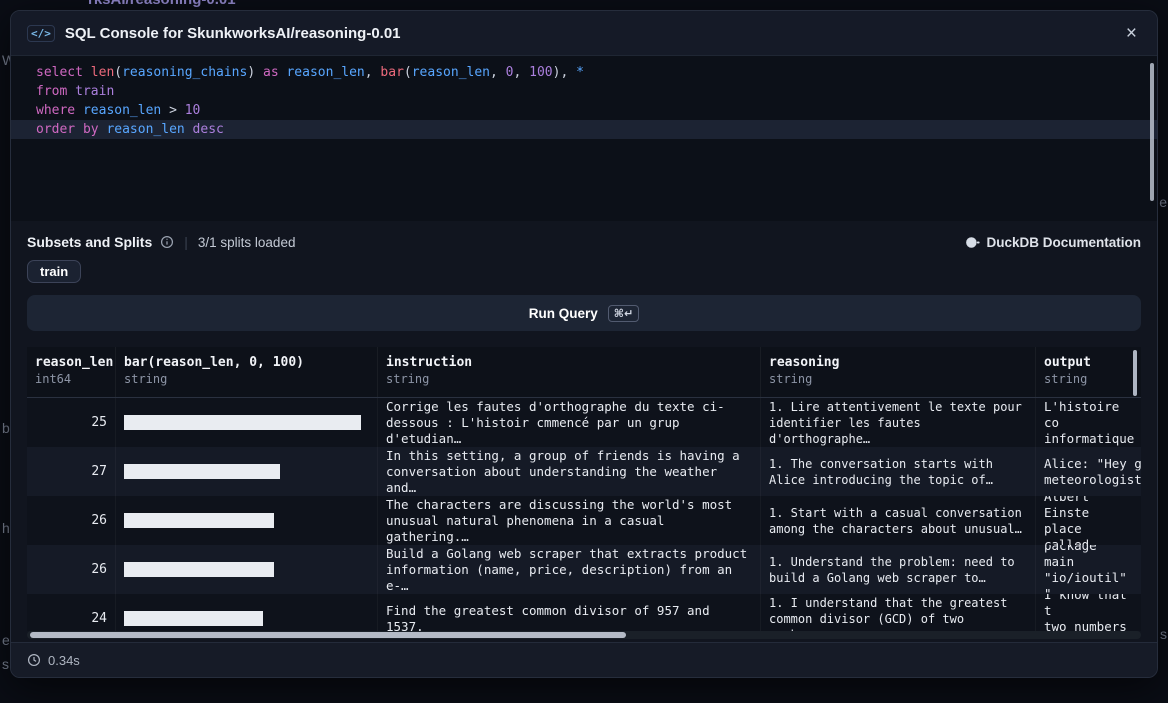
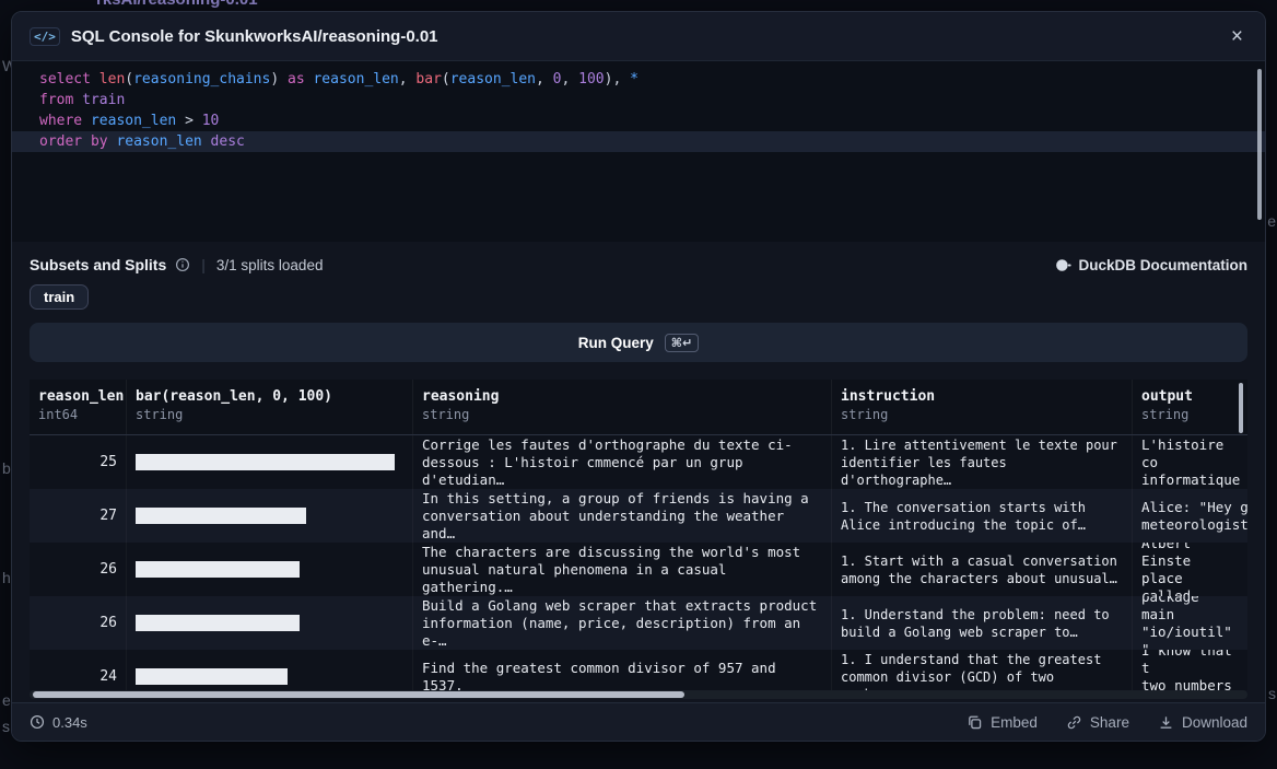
  W
  b
  h
  e
  s
  e
  s
  </>
  SQL Console for SkunkworksAI/reasoning-0.01
  ×
  select len(reasoning_chains) as reason_len, bar(reason_len, 0, 100), *
  from train
  where reason_len > 10
  order by reason_len desc
  Subsets and Splits
  |
  3/1 splits loaded
  DuckDB Documentation
  train
  Run Query
  ⌘↵
  reason_len
  int64
  bar(reason_len, 0, 100)
  string
- instruction
+ reasoning
  string
- reasoning
+ instruction
  string
  output
  string
  25
  Corrige les fautes d'orthographe du texte ci-
  dessous : L'histoir cmmencé par un grup d'etudian…
  1. Lire attentivement le texte pour
  identifier les fautes d'orthographe…
  L'histoire co
  informatique
  27
  In this setting, a group of friends is having a
  conversation about understanding the weather and…
  1. The conversation starts with
  Alice introducing the topic of…
  Alice: "Hey g
  meteorologist
  26
  The characters are discussing the world's most
  unusual natural phenomena in a casual gathering.…
  1. Start with a casual conversation
  among the characters about unusual…
  Albert Einste
  place called
  26
  Build a Golang web scraper that extracts product
  information (name, price, description) from an e-…
  1. Understand the problem: need to
  build a Golang web scraper to…
  package main
  "io/ioutil" "
  24
  Find the greatest common divisor of 957 and 1537.
  1. I understand that the greatest
  common divisor (GCD) of two
  I know that t
  two numbers
  0.34s
+ Embed
+ Share
+ Download
